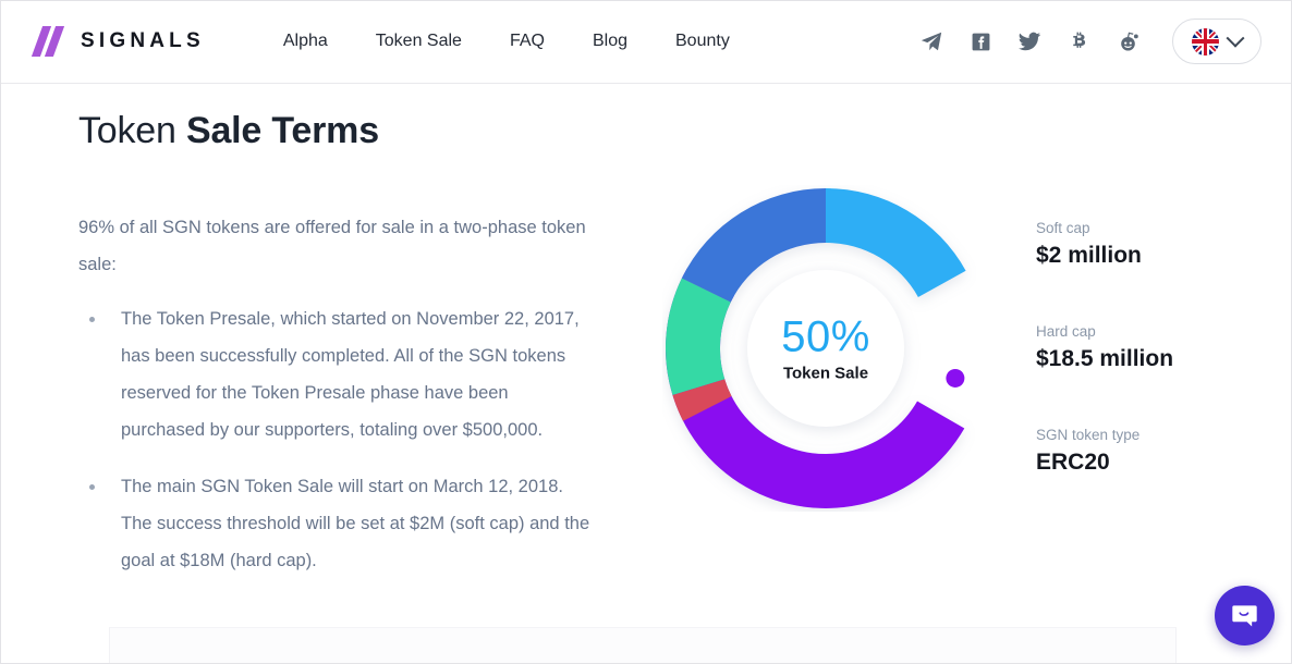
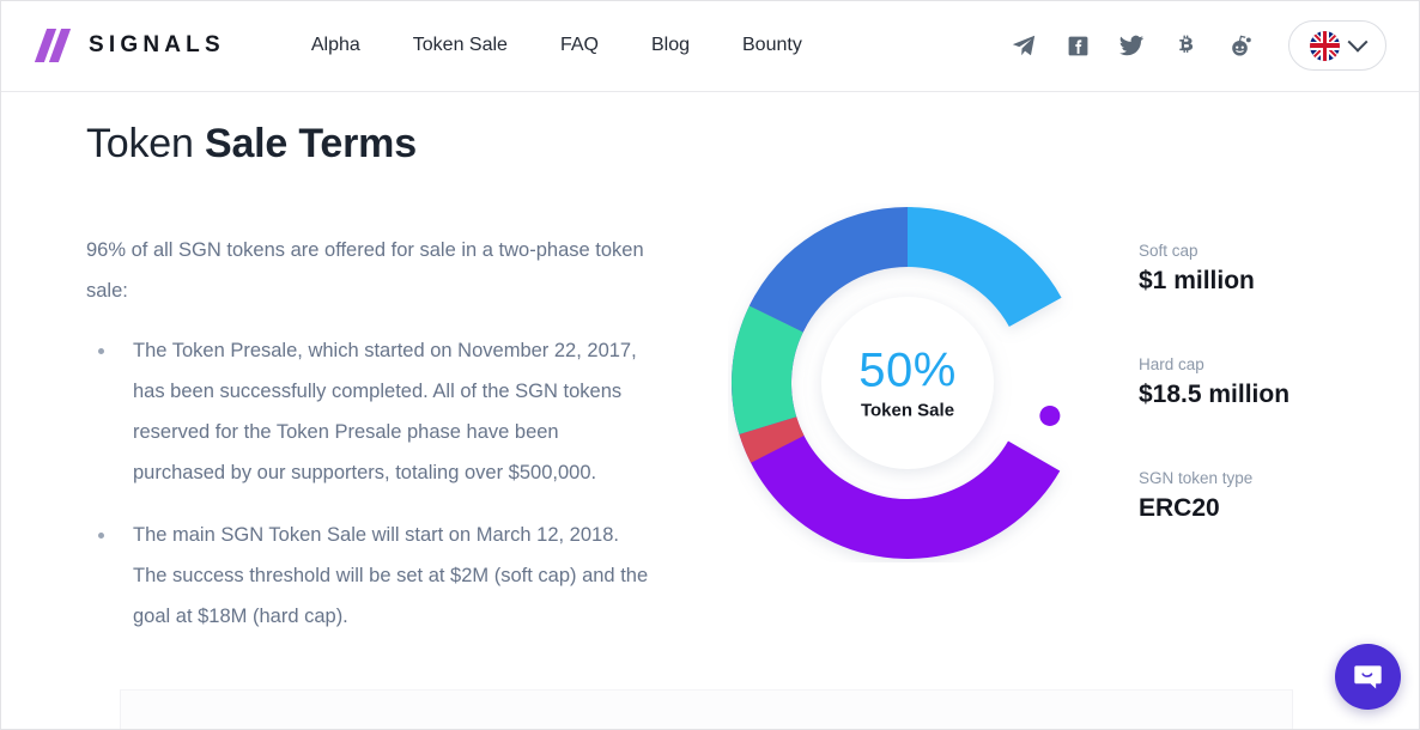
  SIGNALS
  Alpha
  Token Sale
  FAQ
  Blog
  Bounty
  Token Sale Terms
  96% of all SGN tokens are offered for sale in a two-phase token sale:
  The Token Presale, which started on November 22, 2017, has been successfully completed. All of the SGN tokens reserved for the Token Presale phase have been purchased by our supporters, totaling over $500,000.
  The main SGN Token Sale will start on March 12, 2018. The success threshold will be set at $2M (soft cap) and the goal at $18M (hard cap).
  50%
  Token Sale
  Soft cap
- $2 million
+ $1 million
  Hard cap
  $18.5 million
  SGN token type
  ERC20
